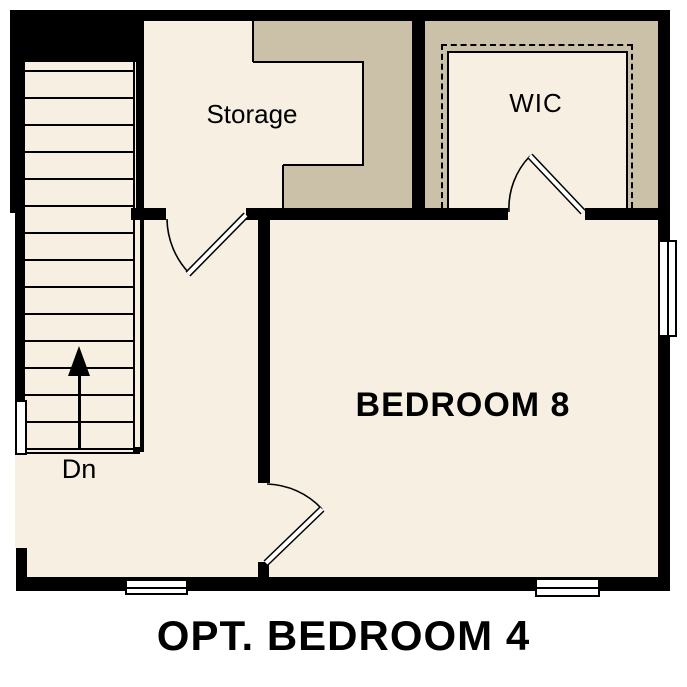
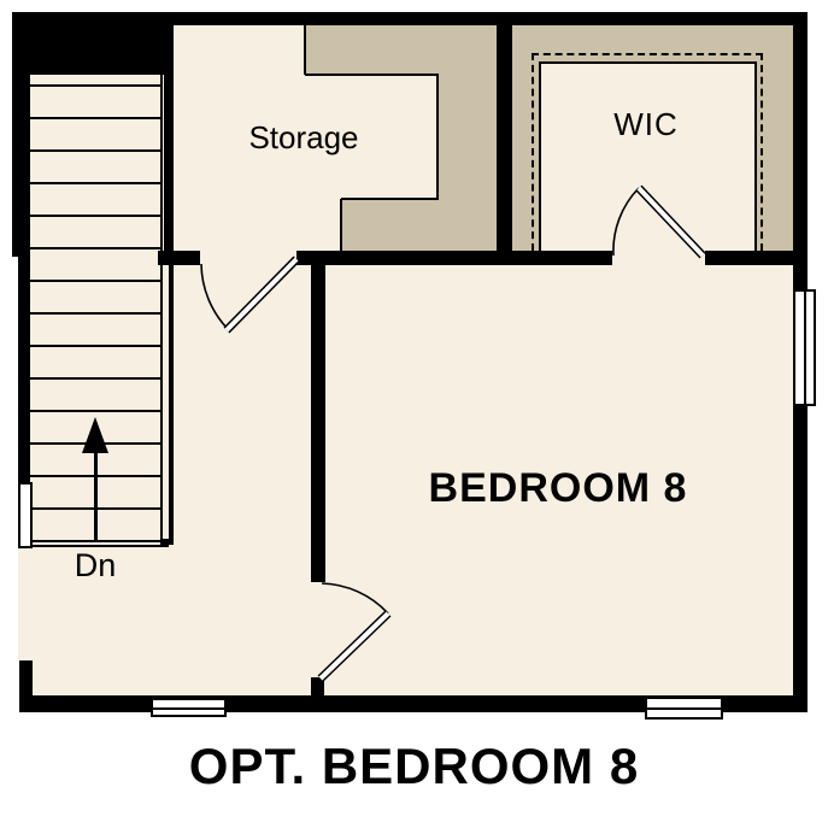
  Storage
  WIC
  BEDROOM 8
  Dn
- OPT. BEDROOM 4
+ OPT. BEDROOM 8
